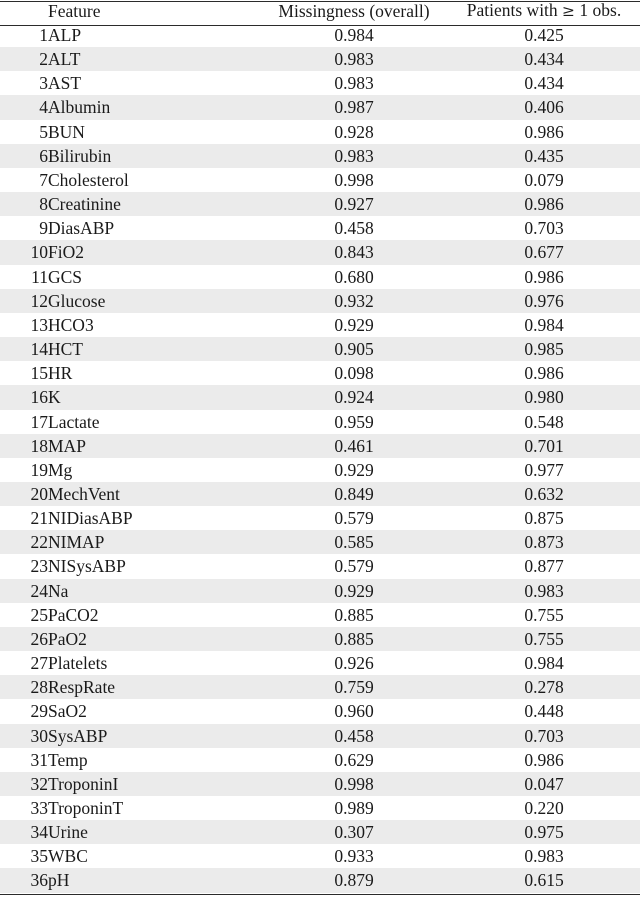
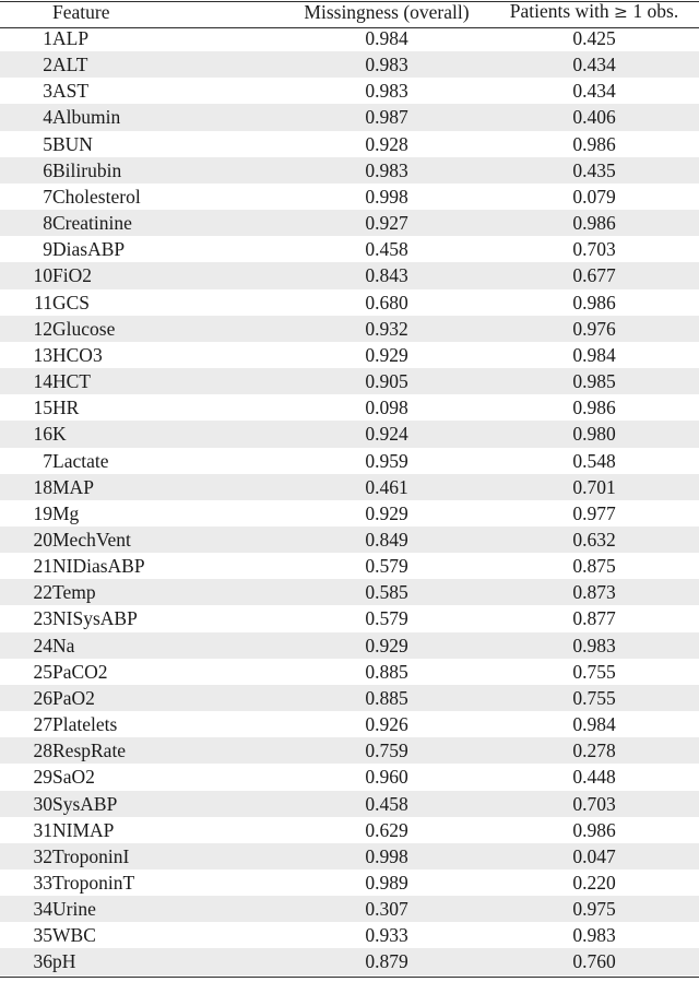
  	Feature	Missingness (overall)	Patients with ≥ 1 obs.
  1	ALP	0.984	0.425
  2	ALT	0.983	0.434
  3	AST	0.983	0.434
  4	Albumin	0.987	0.406
  5	BUN	0.928	0.986
  6	Bilirubin	0.983	0.435
  7	Cholesterol	0.998	0.079
  8	Creatinine	0.927	0.986
  9	DiasABP	0.458	0.703
  10	FiO2	0.843	0.677
  11	GCS	0.680	0.986
  12	Glucose	0.932	0.976
  13	HCO3	0.929	0.984
  14	HCT	0.905	0.985
  15	HR	0.098	0.986
  16	K	0.924	0.980
- 17	Lactate	0.959	0.548
+ 7	Lactate	0.959	0.548
  18	MAP	0.461	0.701
  19	Mg	0.929	0.977
  20	MechVent	0.849	0.632
  21	NIDiasABP	0.579	0.875
- 22	NIMAP	0.585	0.873
+ 22	Temp	0.585	0.873
  23	NISysABP	0.579	0.877
  24	Na	0.929	0.983
  25	PaCO2	0.885	0.755
  26	PaO2	0.885	0.755
  27	Platelets	0.926	0.984
  28	RespRate	0.759	0.278
  29	SaO2	0.960	0.448
  30	SysABP	0.458	0.703
- 31	Temp	0.629	0.986
+ 31	NIMAP	0.629	0.986
  32	TroponinI	0.998	0.047
  33	TroponinT	0.989	0.220
  34	Urine	0.307	0.975
  35	WBC	0.933	0.983
- 36	pH	0.879	0.615
+ 36	pH	0.879	0.760
